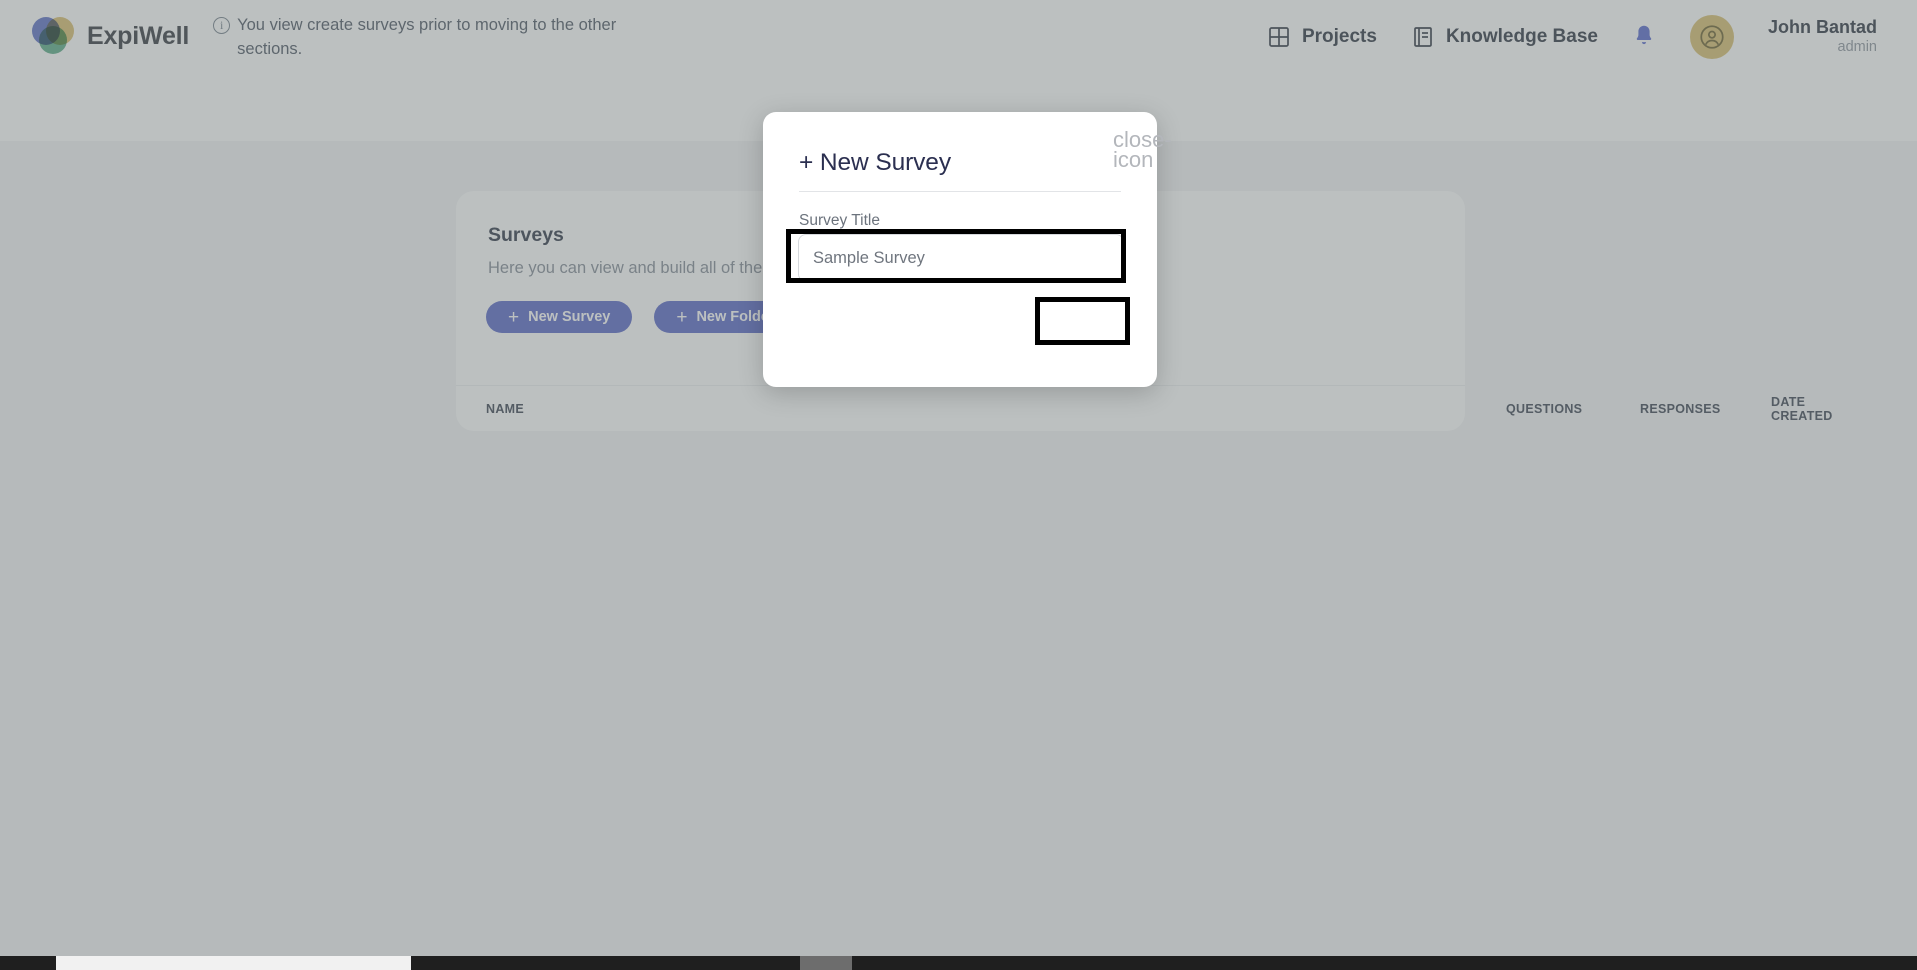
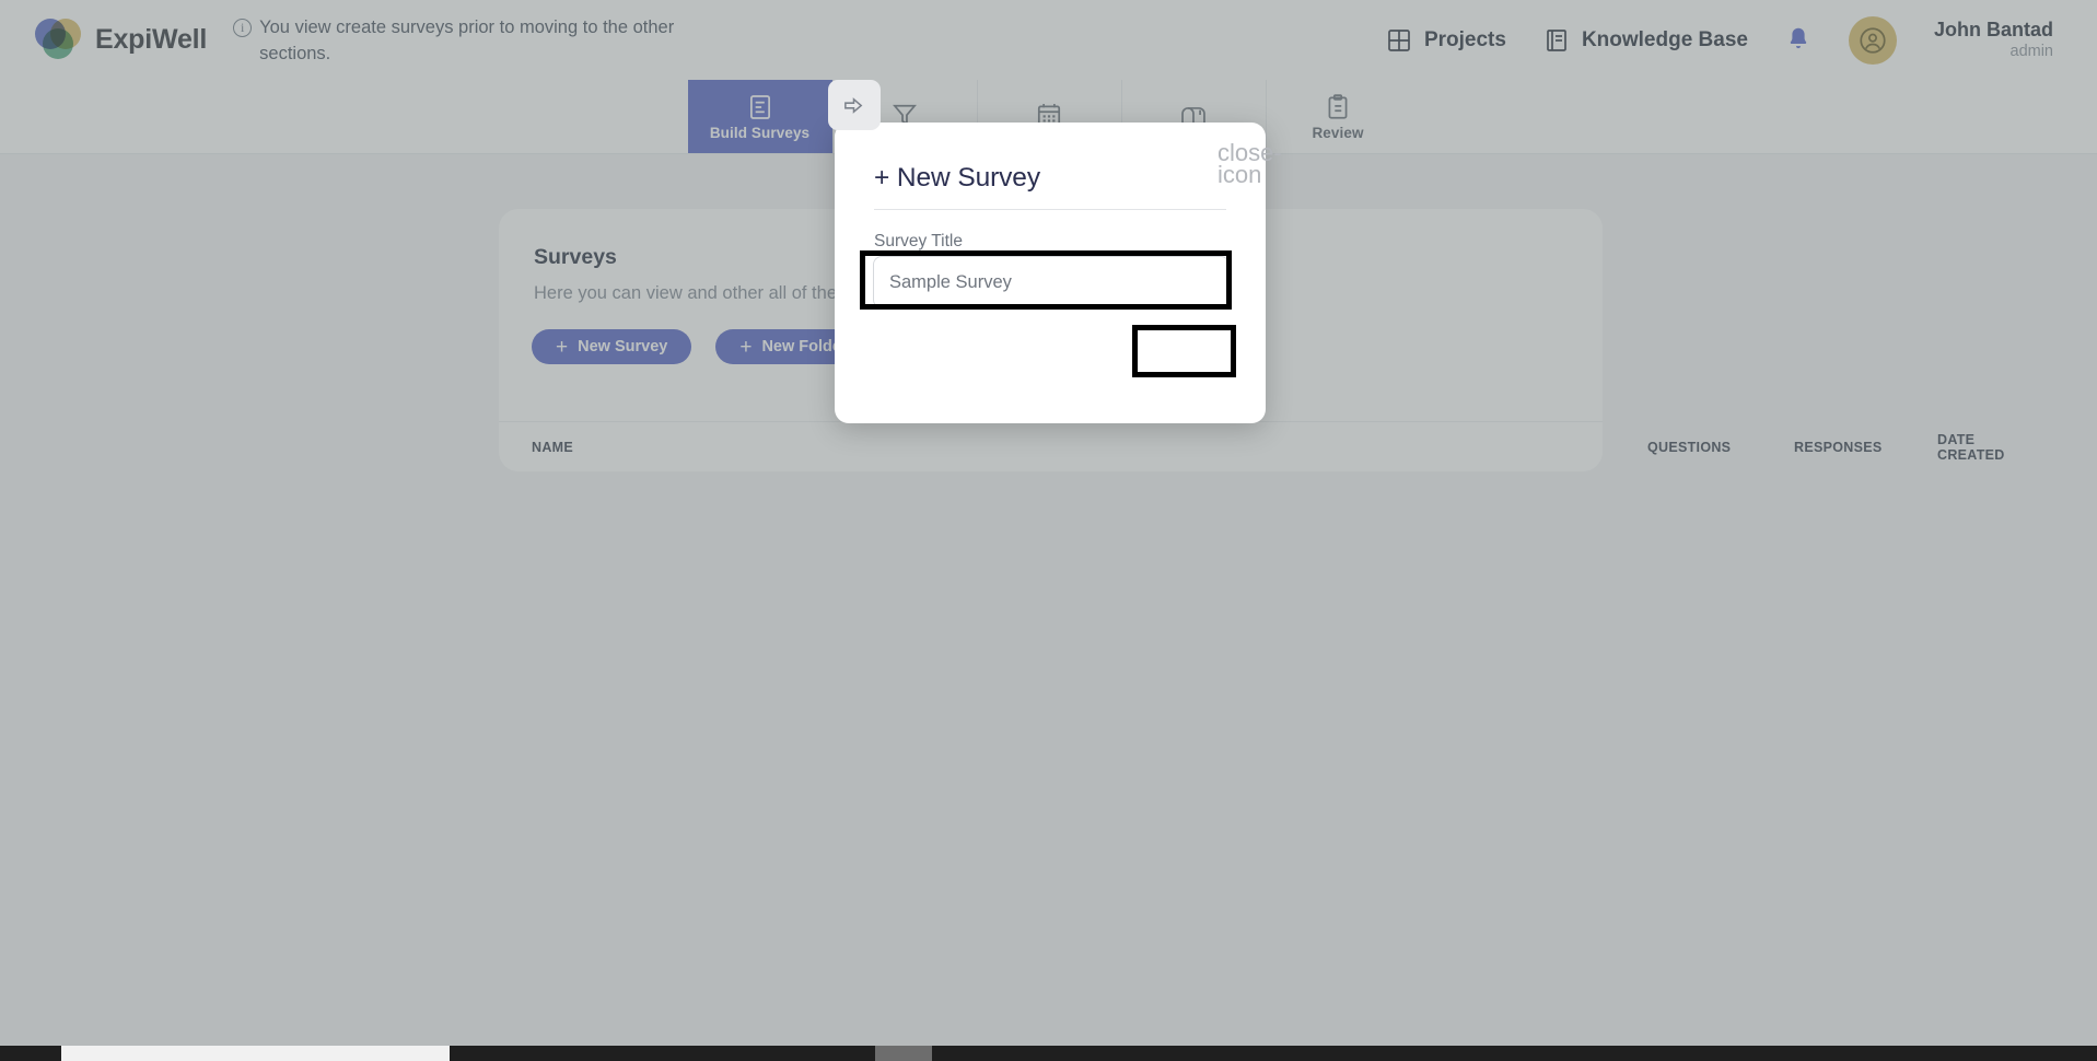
  ExpiWell
  i
  You view create surveys prior to moving to the other sections.
  Projects
  Knowledge Base
  John Bantad
  admin
+ Build Surveys
+ Review
  Surveys
- Here you can view and build all of the
+ Here you can view and other all of the
  +
  New Survey
  +
  New Fold
  NAME
  QUESTIONS
  RESPONSES
  DATE CREATED
  close-icon
  + New Survey
  Survey Title
  Sample Survey
